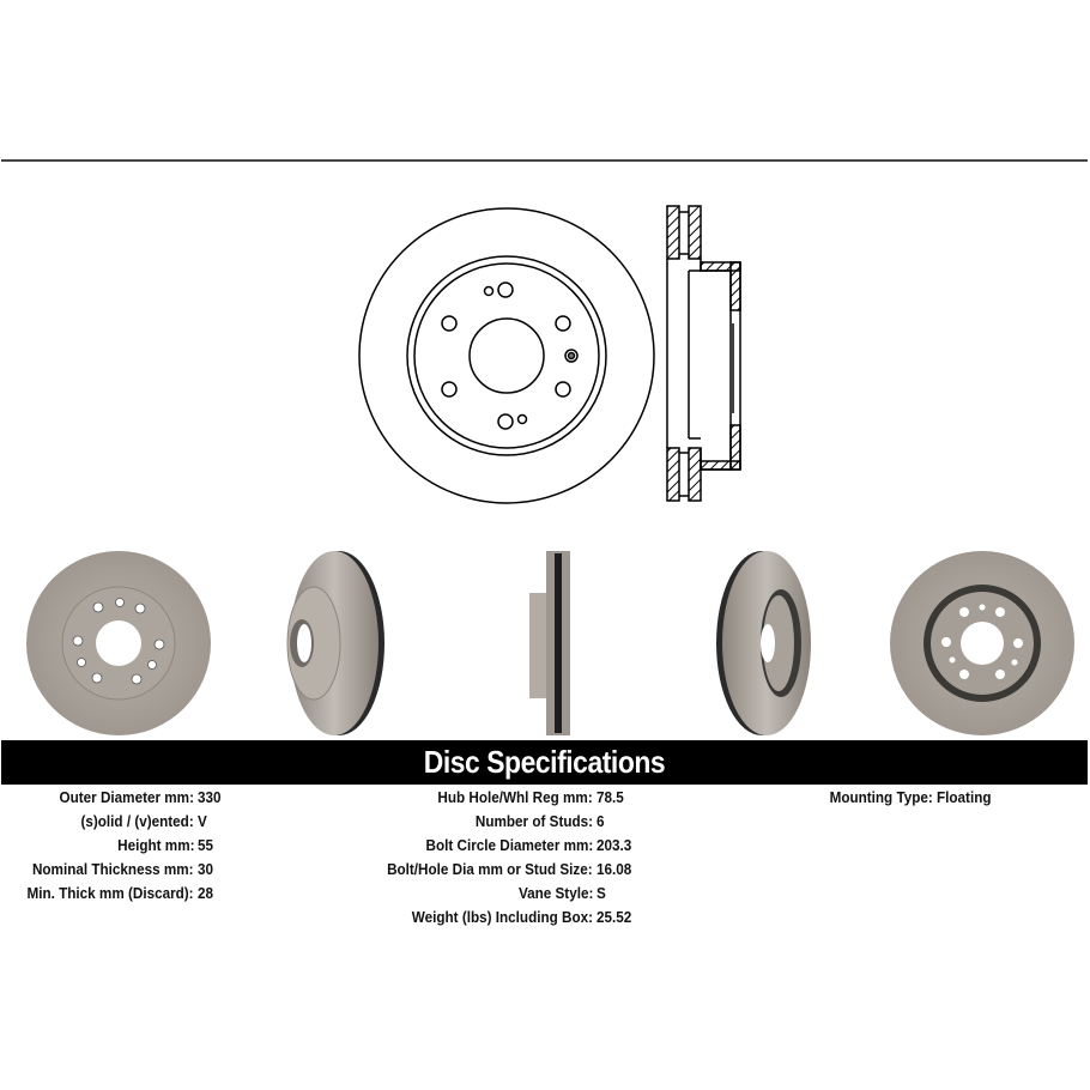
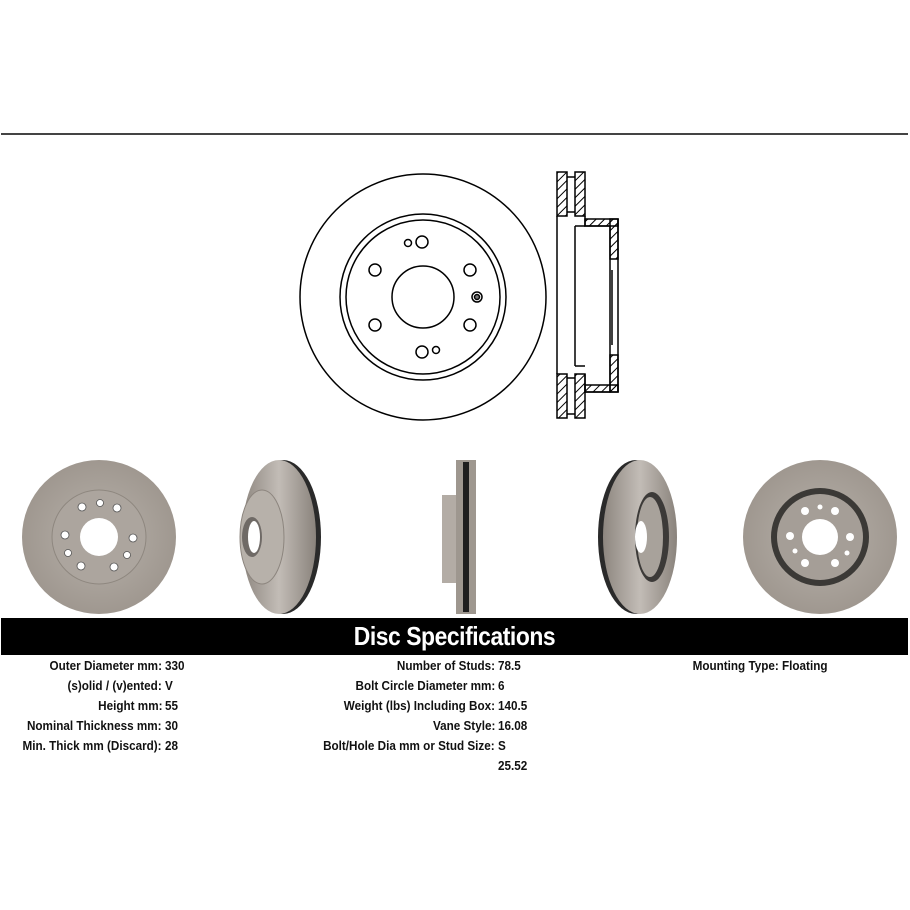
  Disc Specifications
  Outer Diameter mm:
  (s)olid / (v)ented:
  Height mm:
  Nominal Thickness mm:
  Min. Thick mm (Discard):
  330
  V
  55
  30
  28
- Hub Hole/Whl Reg mm:
  Number of Studs:
  Bolt Circle Diameter mm:
- Bolt/Hole Dia mm or Stud Size:
+ Weight (lbs) Including Box:
  Vane Style:
- Weight (lbs) Including Box:
+ Bolt/Hole Dia mm or Stud Size:
  78.5
  6
- 203.3
+ 140.5
  16.08
  S
  25.52
  Mounting Type:
  Floating
